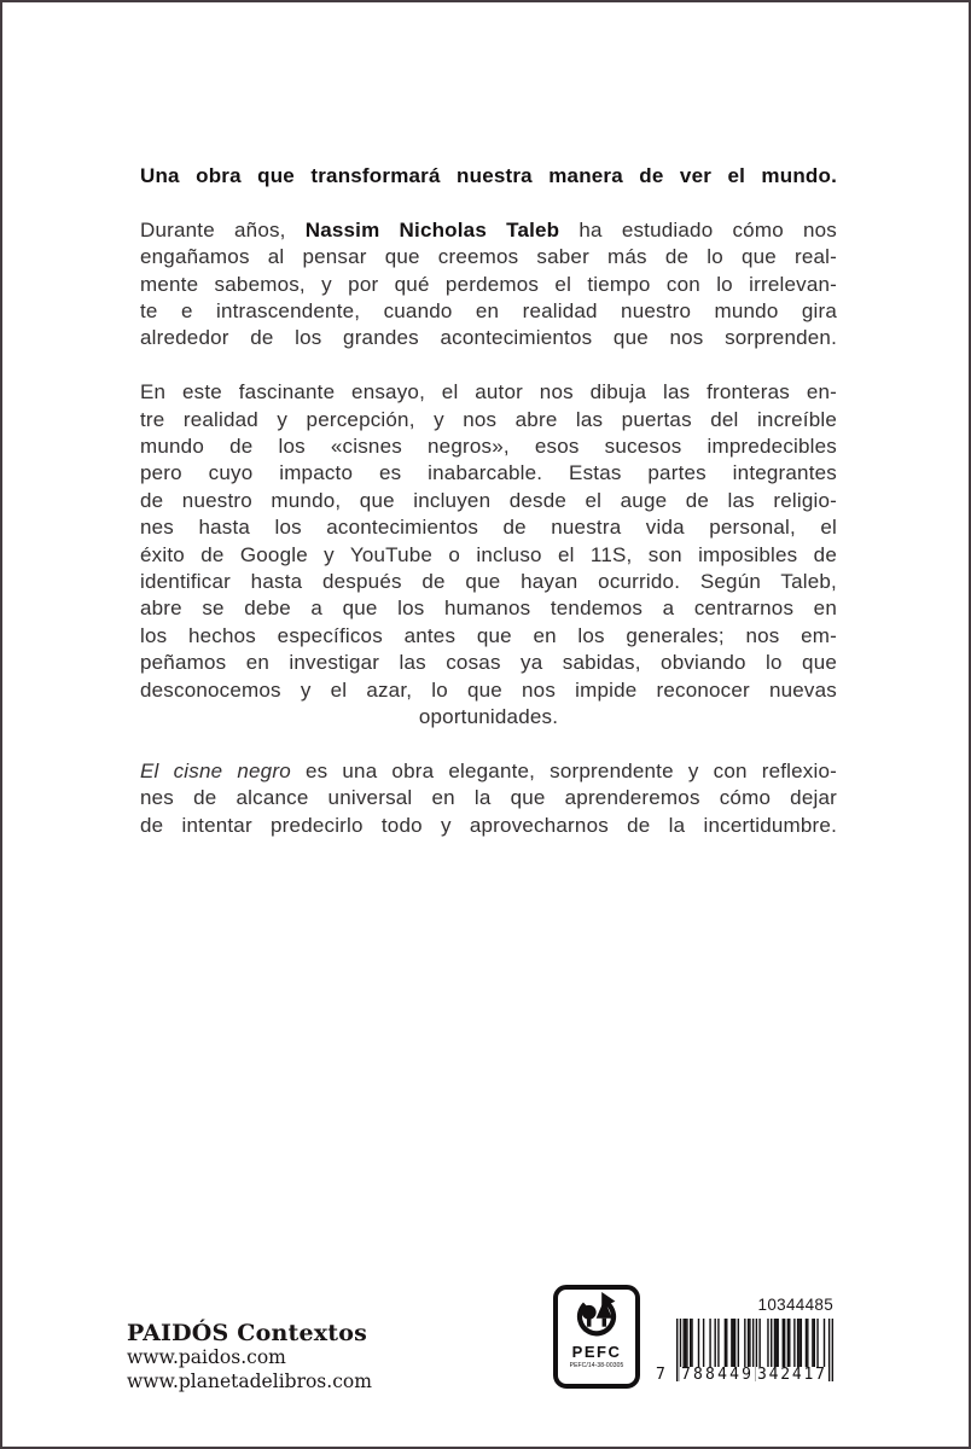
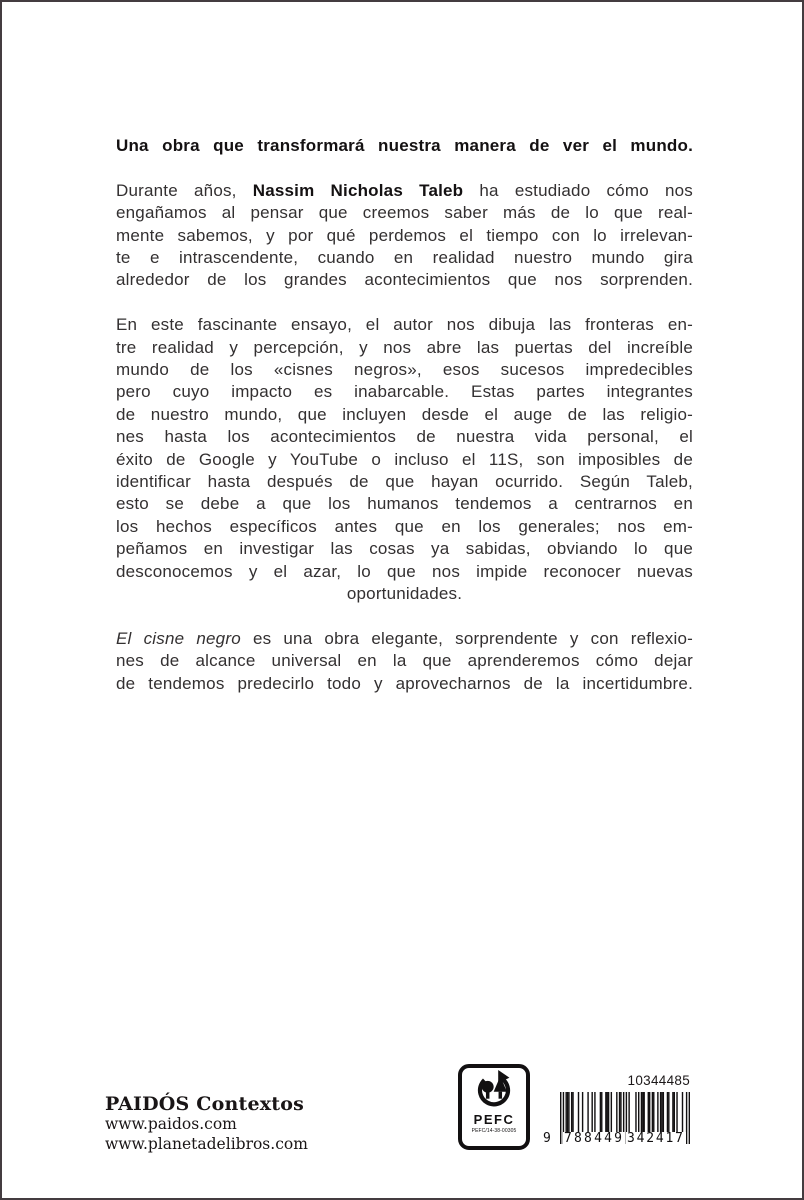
  Una obra que transformará nuestra manera de ver el mundo.
  Durante años, Nassim Nicholas Taleb ha estudiado cómo nos
  engañamos al pensar que creemos saber más de lo que real-
  mente sabemos, y por qué perdemos el tiempo con lo irrelevan-
  te e intrascendente, cuando en realidad nuestro mundo gira
  alrededor de los grandes acontecimientos que nos sorprenden.
  En este fascinante ensayo, el autor nos dibuja las fronteras en-
  tre realidad y percepción, y nos abre las puertas del increíble
  mundo de los «cisnes negros», esos sucesos impredecibles
  pero cuyo impacto es inabarcable. Estas partes integrantes
  de nuestro mundo, que incluyen desde el auge de las religio-
  nes hasta los acontecimientos de nuestra vida personal, el
  éxito de Google y YouTube o incluso el 11S, son imposibles de
  identificar hasta después de que hayan ocurrido. Según Taleb,
- abre se debe a que los humanos tendemos a centrarnos en
+ esto se debe a que los humanos tendemos a centrarnos en
  los hechos específicos antes que en los generales; nos em-
  peñamos en investigar las cosas ya sabidas, obviando lo que
  desconocemos y el azar, lo que nos impide reconocer nuevas
  oportunidades.
  El cisne negro es una obra elegante, sorprendente y con reflexio-
  nes de alcance universal en la que aprenderemos cómo dejar
- de intentar predecirlo todo y aprovecharnos de la incertidumbre.
+ de tendemos predecirlo todo y aprovecharnos de la incertidumbre.
  PAIDÓS Contextos
  www.paidos.com
  www.planetadelibros.com
  PEFC
  10344485
- 7
+ 9
  788449
  342417
